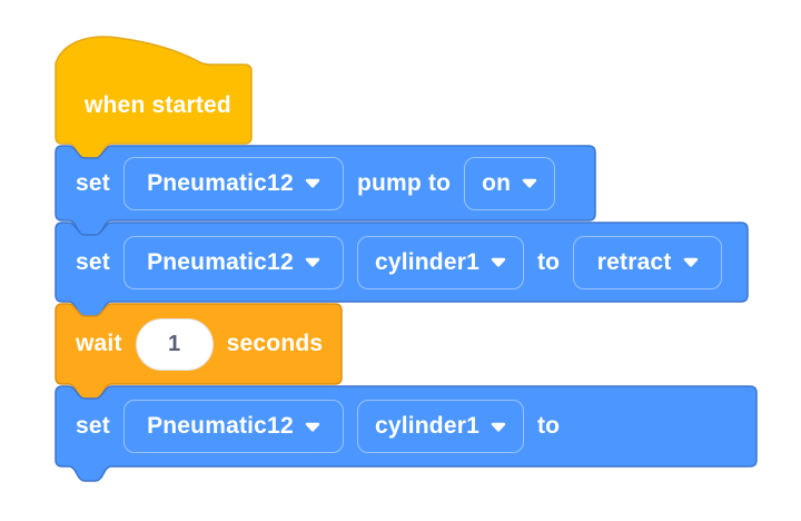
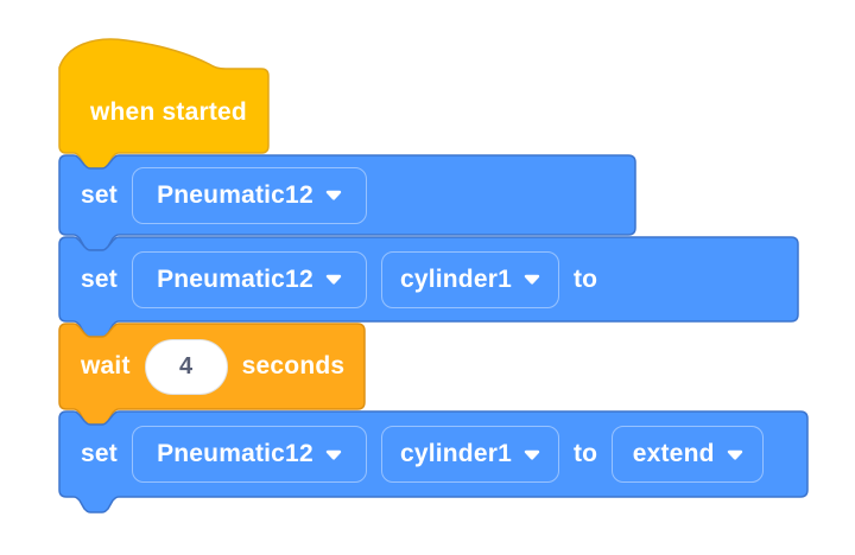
  when started
  set
  Pneumatic12
- pump to
- on
  set
  Pneumatic12
  cylinder1
  to
- retract
  wait
- 1
+ 4
  seconds
  set
  Pneumatic12
  cylinder1
  to
+ extend
